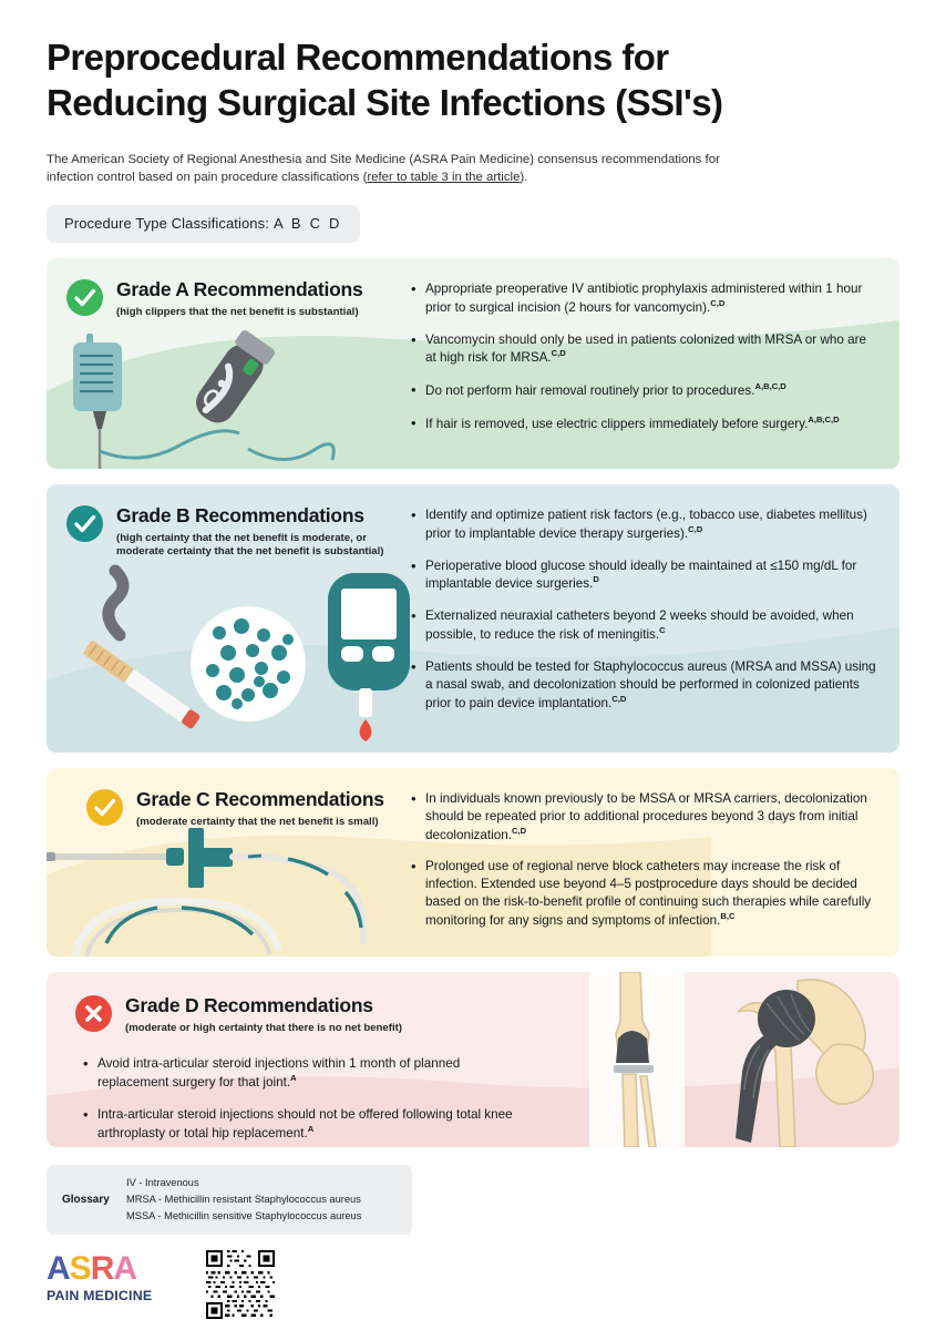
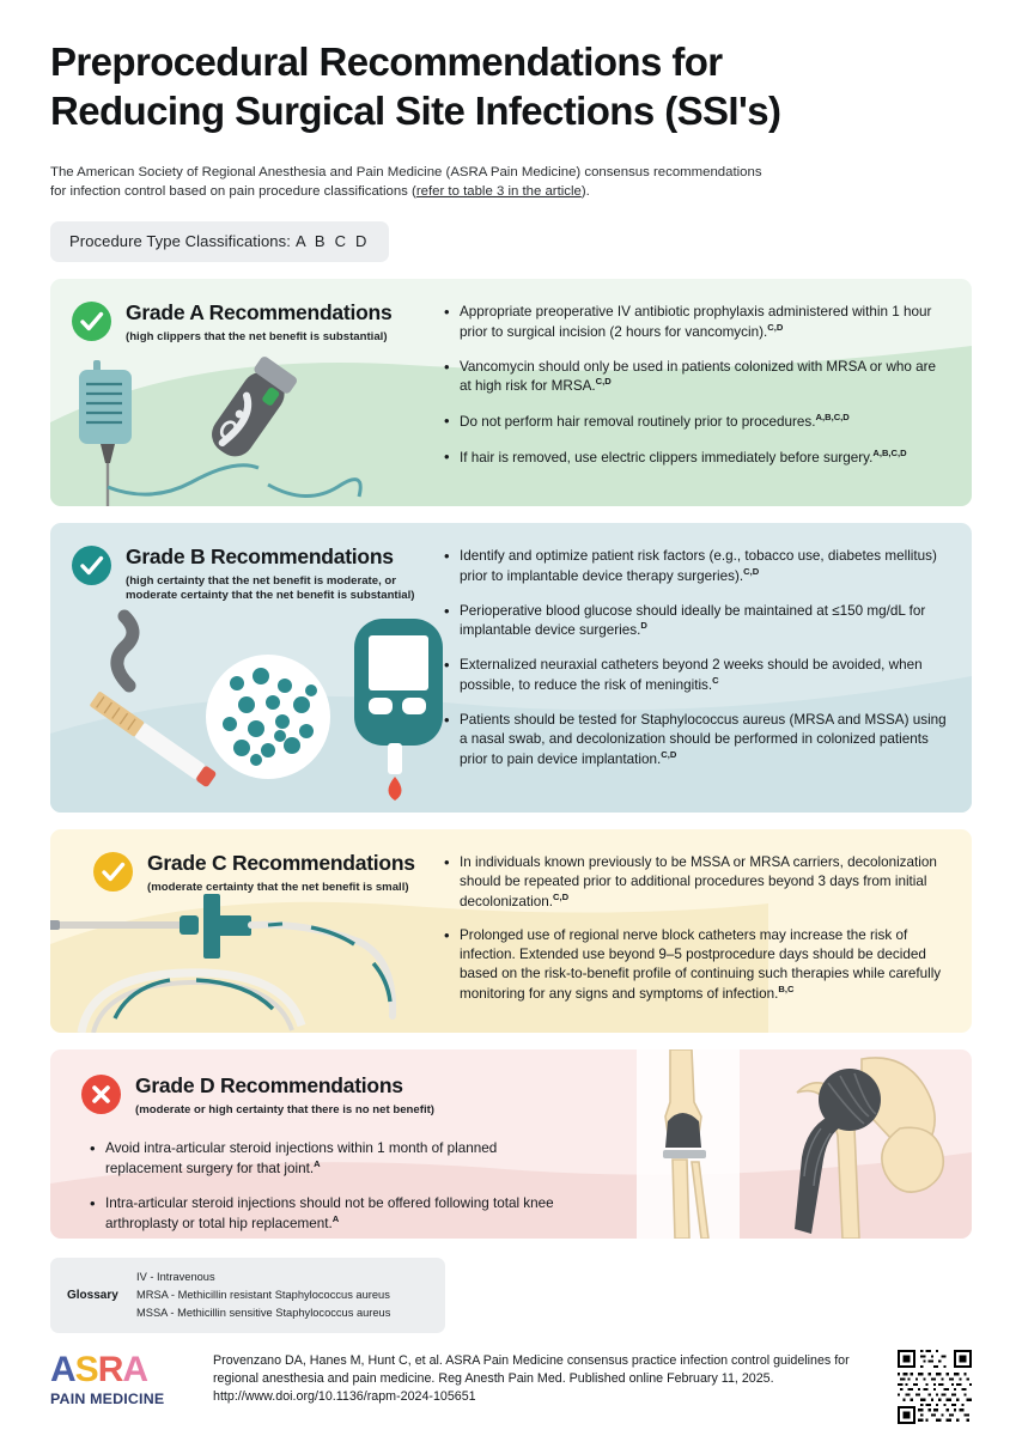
  Preprocedural Recommendations for
  Reducing Surgical Site Infections (SSI's)
- The American Society of Regional Anesthesia and Site Medicine (ASRA Pain Medicine) consensus recommendations for infection control based on pain procedure classifications (refer to table 3 in the article).
+ The American Society of Regional Anesthesia and Pain Medicine (ASRA Pain Medicine) consensus recommendations for infection control based on pain procedure classifications (refer to table 3 in the article).
  Procedure Type Classifications: A B C D
  Grade A Recommendations
  (high clippers that the net benefit is substantial)
  Appropriate preoperative IV antibiotic prophylaxis administered within 1 hour prior to surgical incision (2 hours for vancomycin).C,D
  Vancomycin should only be used in patients colonized with MRSA or who are at high risk for MRSA.C,D
  Do not perform hair removal routinely prior to procedures.A,B,C,D
  If hair is removed, use electric clippers immediately before surgery.A,B,C,D
  Grade B Recommendations
  (high certainty that the net benefit is moderate, or moderate certainty that the net benefit is substantial)
  Identify and optimize patient risk factors (e.g., tobacco use, diabetes mellitus) prior to implantable device therapy surgeries).C,D
  Perioperative blood glucose should ideally be maintained at ≤150 mg/dL for implantable device surgeries.D
  Externalized neuraxial catheters beyond 2 weeks should be avoided, when possible, to reduce the risk of meningitis.C
  Patients should be tested for Staphylococcus aureus (MRSA and MSSA) using a nasal swab, and decolonization should be performed in colonized patients prior to pain device implantation.C,D
  Grade C Recommendations
  (moderate certainty that the net benefit is small)
  In individuals known previously to be MSSA or MRSA carriers, decolonization should be repeated prior to additional procedures beyond 3 days from initial decolonization.C,D
- Prolonged use of regional nerve block catheters may increase the risk of infection. Extended use beyond 4–5 postprocedure days should be decided based on the risk-to-benefit profile of continuing such therapies while carefully monitoring for any signs and symptoms of infection.B,C
+ Prolonged use of regional nerve block catheters may increase the risk of infection. Extended use beyond 9–5 postprocedure days should be decided based on the risk-to-benefit profile of continuing such therapies while carefully monitoring for any signs and symptoms of infection.B,C
  Grade D Recommendations
  (moderate or high certainty that there is no net benefit)
  Avoid intra-articular steroid injections within 1 month of planned replacement surgery for that joint.A
  Intra-articular steroid injections should not be offered following total knee arthroplasty or total hip replacement.A
  Glossary
  IV - Intravenous
  MRSA - Methicillin resistant Staphylococcus aureus
  MSSA - Methicillin sensitive Staphylococcus aureus
  ASRA
  PAIN MEDICINE
+ Provenzano DA, Hanes M, Hunt C, et al. ASRA Pain Medicine consensus practice infection control guidelines for regional anesthesia and pain medicine. Reg Anesth Pain Med. Published online February 11, 2025. http://www.doi.org/10.1136/rapm-2024-105651
